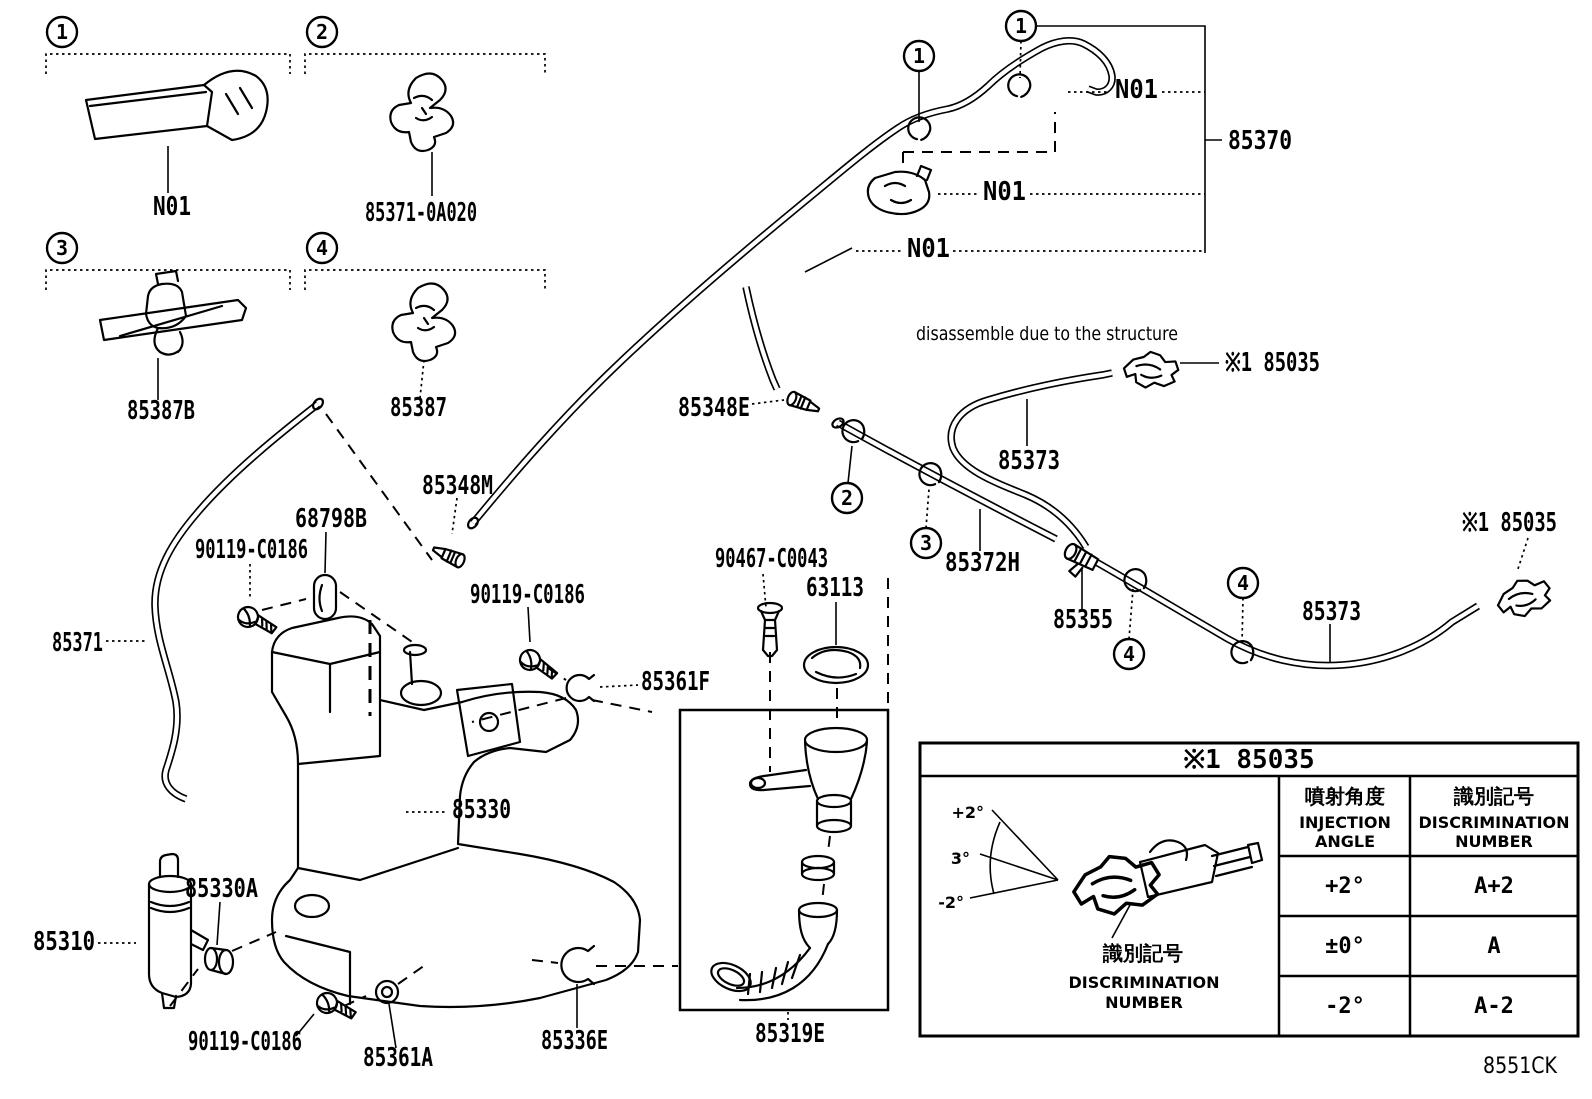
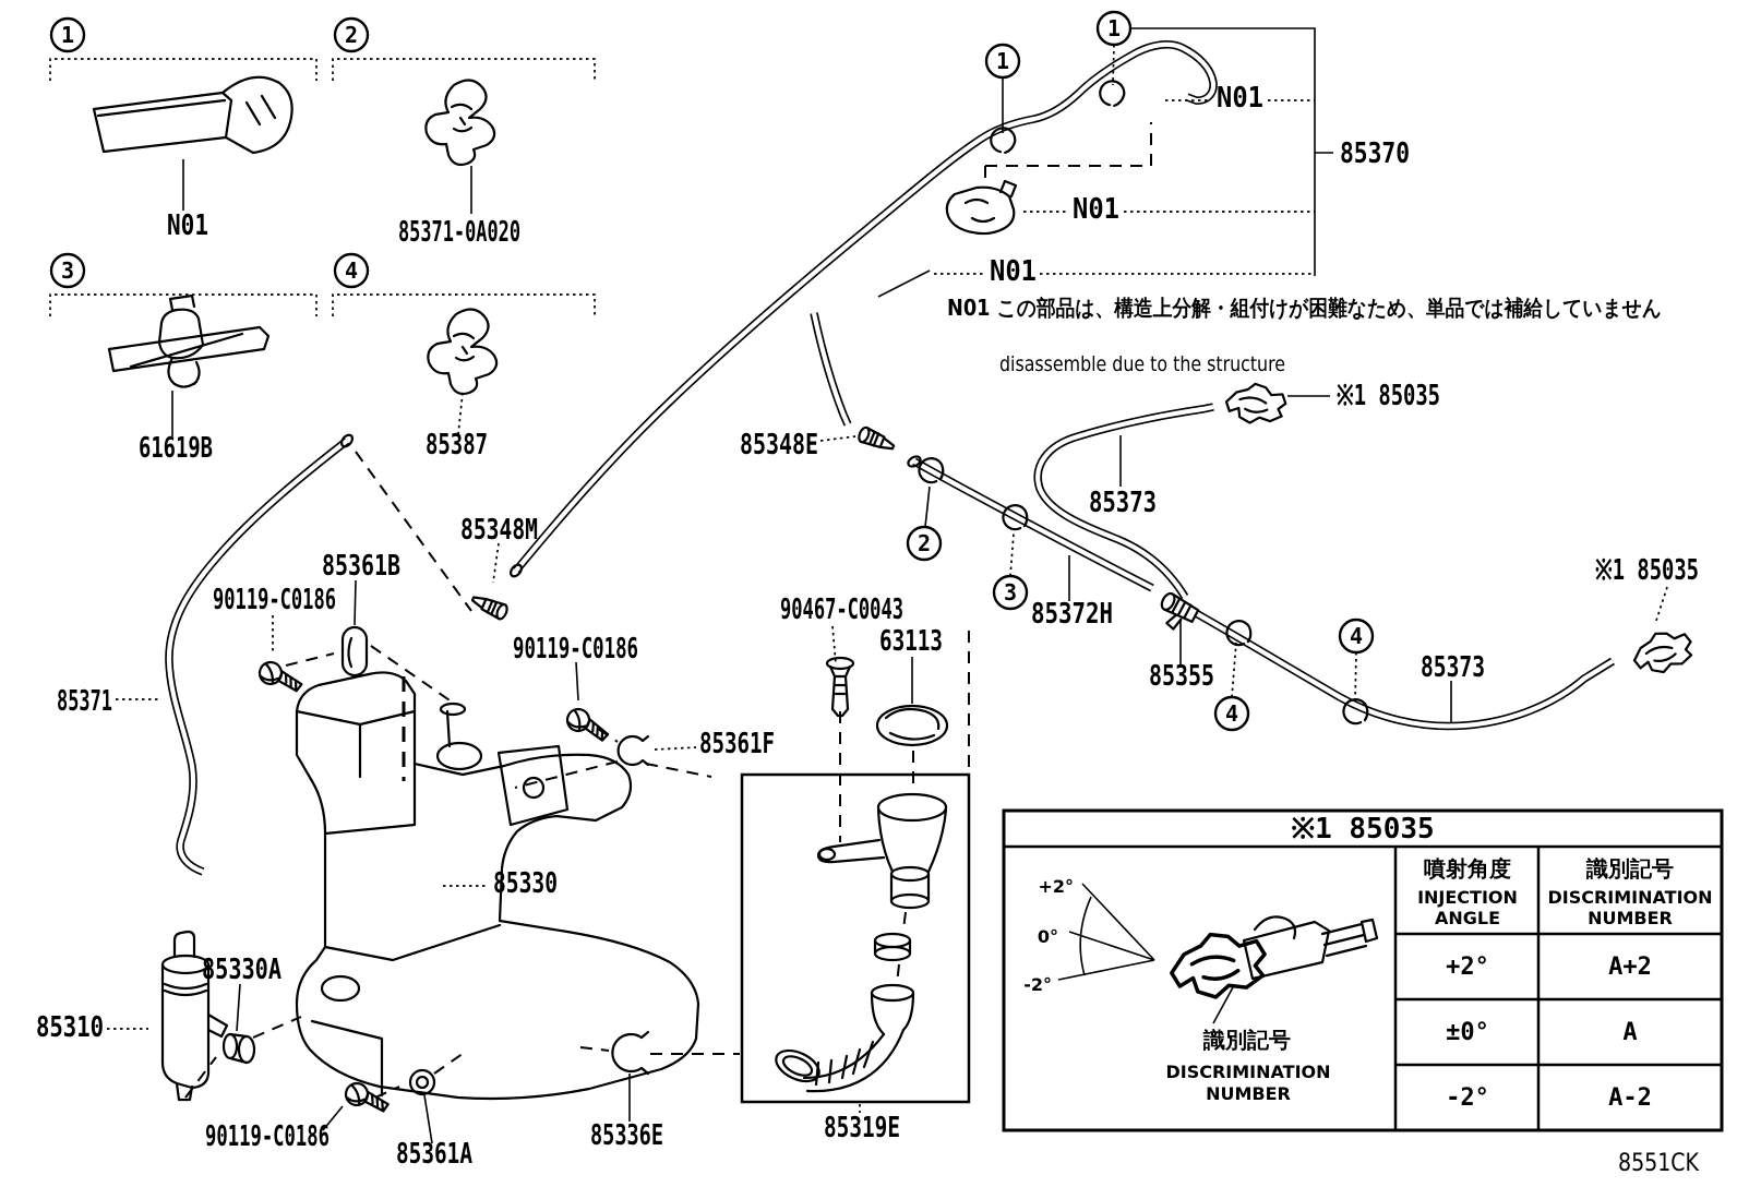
  1
  N01
  2
  85371-0A020
  3
- 85387B
+ 61619B
  4
  85387
  1
  1
  85370
  N01
  N01
  N01
+ N01 この部品は、構造上分解・組付けが困難なため、単品では補給していません
  disassemble due to the structure
  85348E
  ※1 85035
  85373
  85348M
  2
  3
  85372H
  85355
  4
  4
  85373
  ※1 85035
- 68798B
+ 85361B
  90119-C0186
  90119-C0186
  85371
  90467-C0043
  63113
  85361F
  85330
  85330A
  85310
  90119-C0186
  85361A
  85336E
  85319E
  ※1 85035
  噴射角度
  INJECTION
  ANGLE
  識別記号
  DISCRIMINATION
  NUMBER
  +2°
  A+2
  ±0°
  A
  -2°
  A-2
  +2°
- 3°
+ 0°
  -2°
  識別記号
  DISCRIMINATION
  NUMBER
  8551CK
